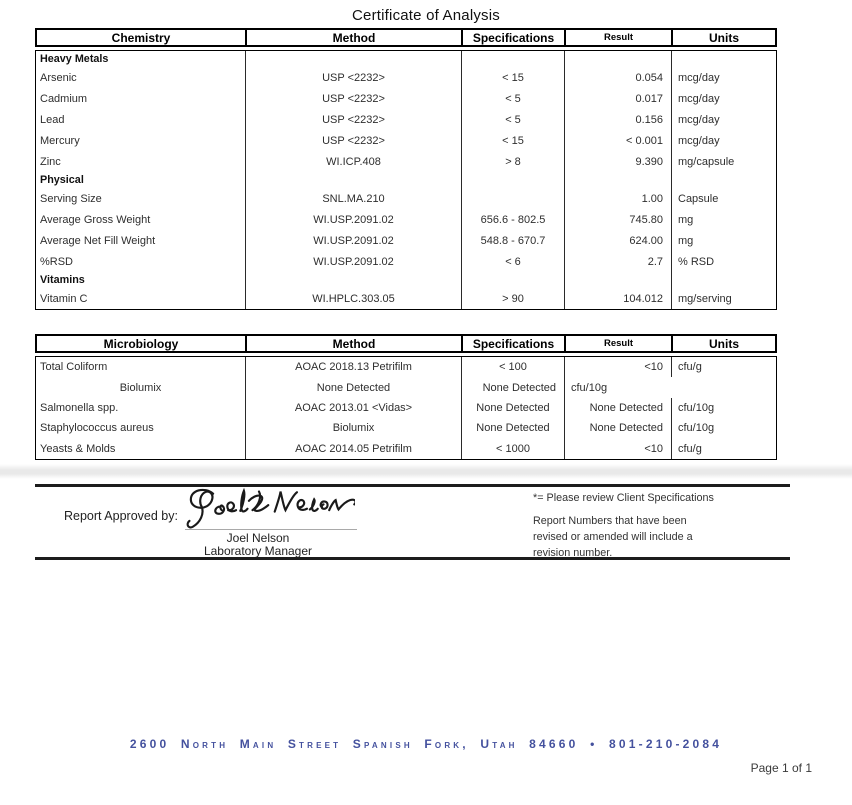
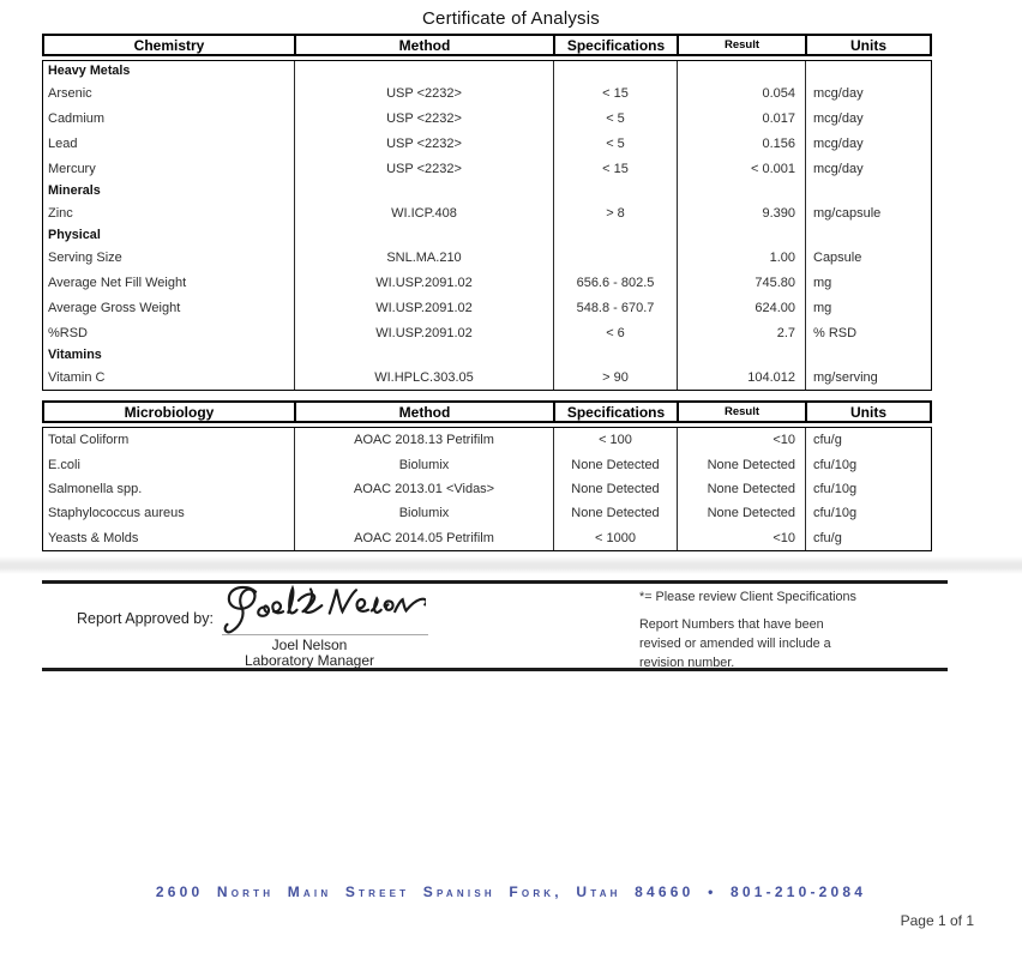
  Certificate of Analysis
  Chemistry
  Method
  Specifications
  Result
  Units
  Heavy Metals
  Arsenic
  USP <2232>
  < 15
  0.054
  mcg/day
  Cadmium
  USP <2232>
  < 5
  0.017
  mcg/day
  Lead
  USP <2232>
  < 5
  0.156
  mcg/day
  Mercury
  USP <2232>
  < 15
  < 0.001
  mcg/day
+ Minerals
  Zinc
  WI.ICP.408
  > 8
  9.390
  mg/capsule
  Physical
  Serving Size
  SNL.MA.210
  1.00
  Capsule
- Average Gross Weight
+ Average Net Fill Weight
  WI.USP.2091.02
  656.6 - 802.5
  745.80
  mg
- Average Net Fill Weight
+ Average Gross Weight
  WI.USP.2091.02
  548.8 - 670.7
  624.00
  mg
  %RSD
  WI.USP.2091.02
  < 6
  2.7
  % RSD
  Vitamins
  Vitamin C
  WI.HPLC.303.05
  > 90
  104.012
  mg/serving
  Microbiology
  Method
  Specifications
  Result
  Units
  Total Coliform
  AOAC 2018.13 Petrifilm
  < 100
  <10
  cfu/g
+ E.coli
  Biolumix
  None Detected
  None Detected
  cfu/10g
  Salmonella spp.
  AOAC 2013.01 <Vidas>
  None Detected
  None Detected
  cfu/10g
  Staphylococcus aureus
  Biolumix
  None Detected
  None Detected
  cfu/10g
  Yeasts & Molds
  AOAC 2014.05 Petrifilm
  < 1000
  <10
  cfu/g
  Report Approved by:
  Joel Nelson
  Laboratory Manager
  *= Please review Client Specifications
  Report Numbers that have been revised or amended will include a revision number.
  2600 North Main Street Spanish Fork, Utah 84660 • 801-210-2084
  Page 1 of 1
